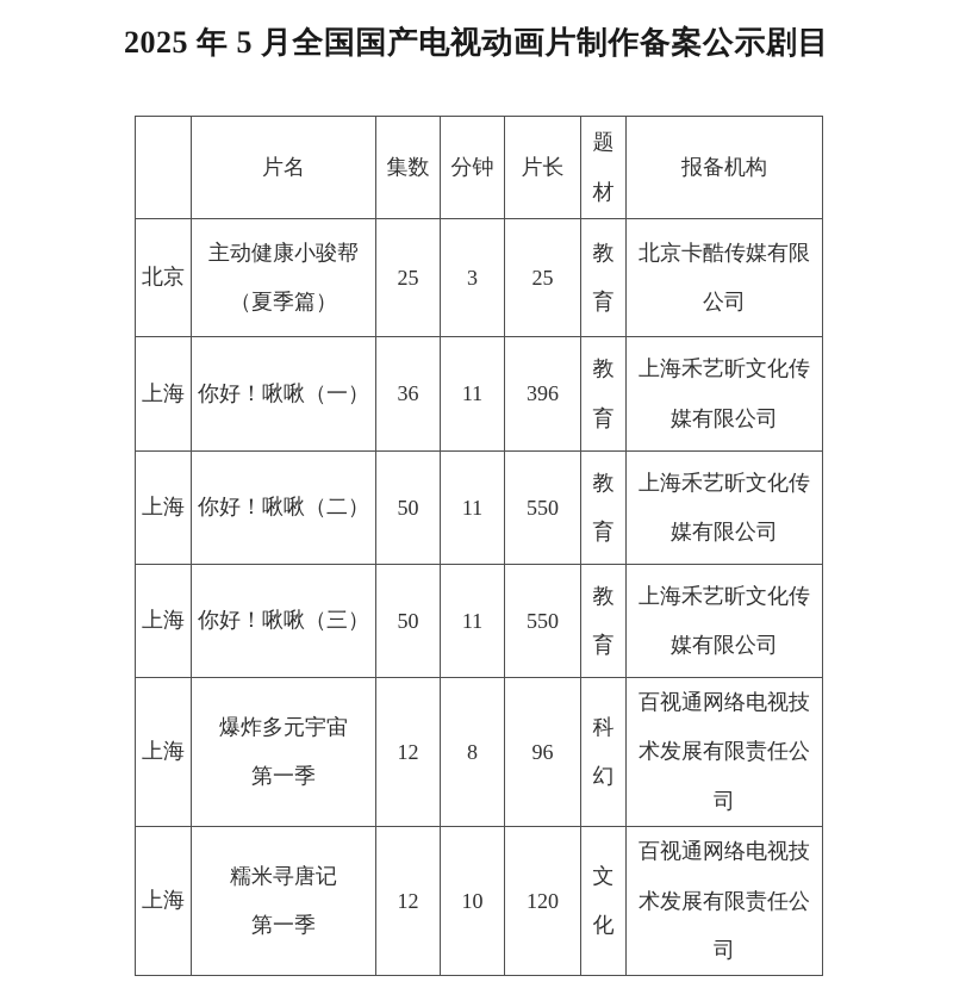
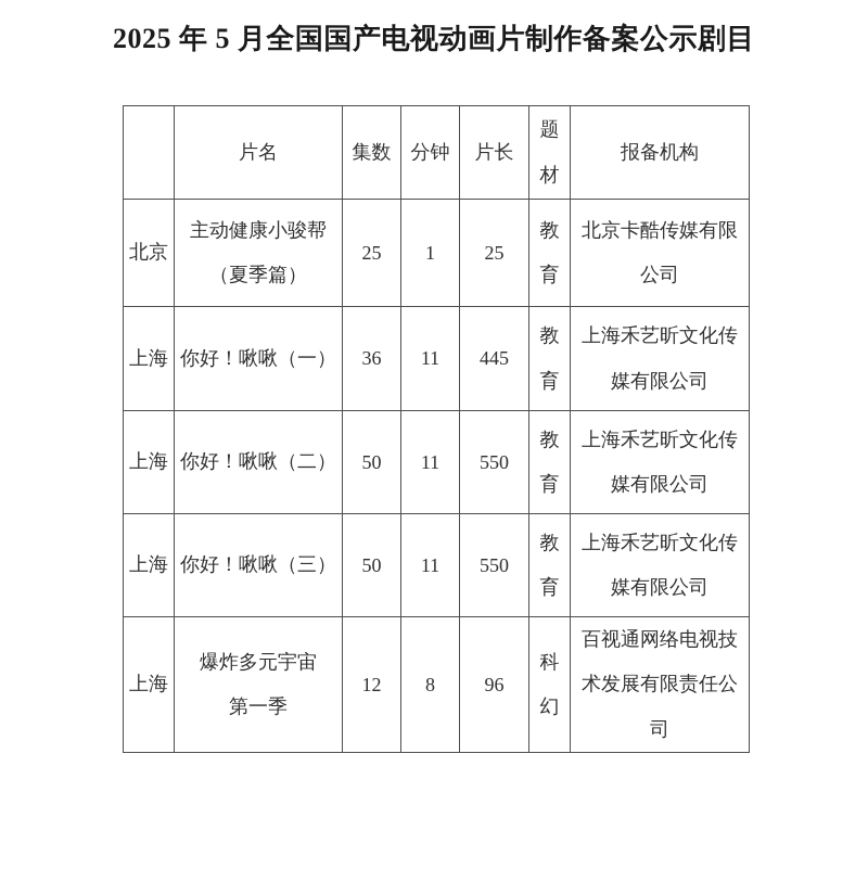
  2025 年 5 月全国国产电视动画片制作备案公示剧目
  	片名	集数	分钟	片长	题材	报备机构
- 北京	主动健康小骏帮 （夏季篇）	25	3	25	教育	北京卡酷传媒有限 公司
+ 北京	主动健康小骏帮 （夏季篇）	25	1	25	教育	北京卡酷传媒有限 公司
- 上海	你好！啾啾（一）	36	11	396	教育	上海禾艺昕文化传 媒有限公司
+ 上海	你好！啾啾（一）	36	11	445	教育	上海禾艺昕文化传 媒有限公司
  上海	你好！啾啾（二）	50	11	550	教育	上海禾艺昕文化传 媒有限公司
  上海	你好！啾啾（三）	50	11	550	教育	上海禾艺昕文化传 媒有限公司
  上海	爆炸多元宇宙 第一季	12	8	96	科幻	百视通网络电视技 术发展有限责任公 司
- 上海	糯米寻唐记 第一季	12	10	120	文化	百视通网络电视技 术发展有限责任公 司
